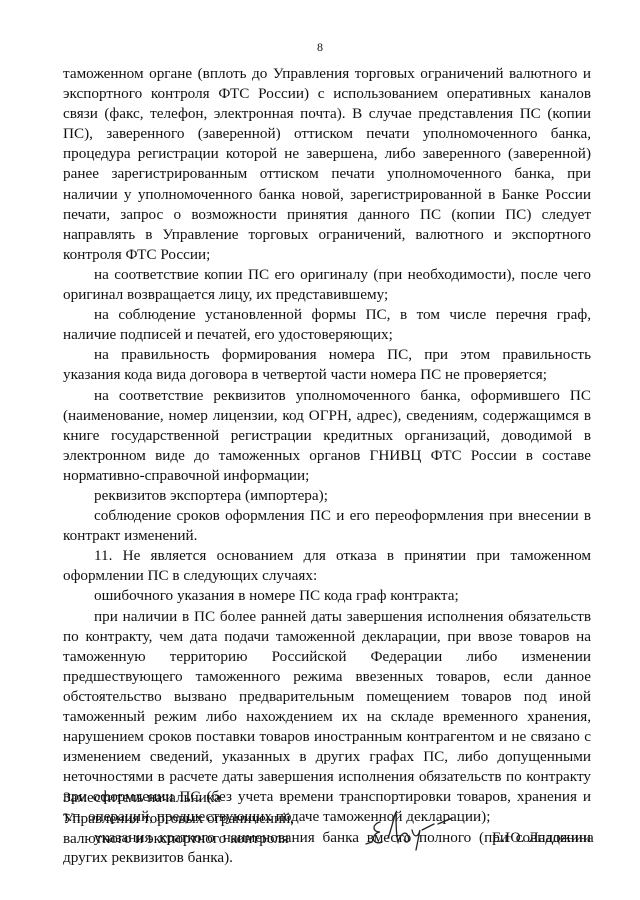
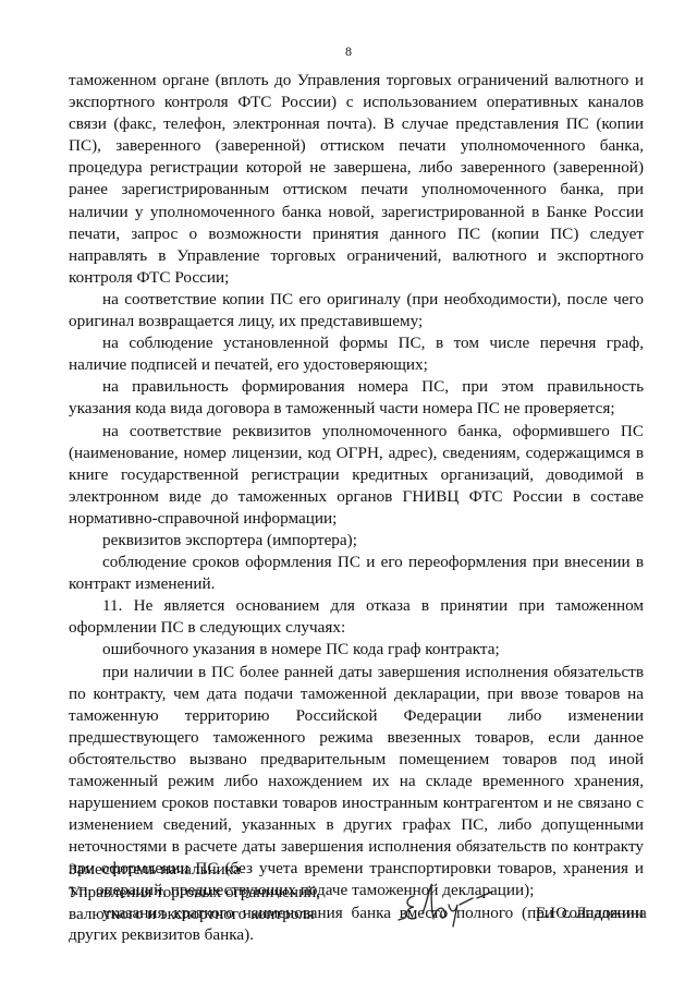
  8
  таможенном органе (вплоть до Управления торговых ограничений валютного и экспортного контроля ФТС России) с использованием оперативных каналов связи (факс, телефон, электронная почта). В случае представления ПС (копии ПС), заверенного (заверенной) оттиском печати уполномоченного банка, процедура регистрации которой не завершена, либо заверенного (заверенной) ранее зарегистрированным оттиском печати уполномоченного банка, при наличии у уполномоченного банка новой, зарегистрированной в Банке России печати, запрос о возможности принятия данного ПС (копии ПС) следует направлять в Управление торговых ограничений, валютного и экспортного контроля ФТС России;
  на соответствие копии ПС его оригиналу (при необходимости), после чего оригинал возвращается лицу, их представившему;
  на соблюдение установленной формы ПС, в том числе перечня граф, наличие подписей и печатей, его удостоверяющих;
- на правильность формирования номера ПС, при этом правильность указания кода вида договора в четвертой части номера ПС не проверяется;
+ на правильность формирования номера ПС, при этом правильность указания кода вида договора в таможенный части номера ПС не проверяется;
  на соответствие реквизитов уполномоченного банка, оформившего ПС (наименование, номер лицензии, код ОГРН, адрес), сведениям, содержащимся в книге государственной регистрации кредитных организаций, доводимой в электронном виде до таможенных органов ГНИВЦ ФТС России в составе нормативно-справочной информации;
  реквизитов экспортера (импортера);
  соблюдение сроков оформления ПС и его переоформления при внесении в контракт изменений.
  11. Не является основанием для отказа в принятии при таможенном оформлении ПС в следующих случаях:
  ошибочного указания в номере ПС кода граф контракта;
  при наличии в ПС более ранней даты завершения исполнения обязательств по контракту, чем дата подачи таможенной декларации, при ввозе товаров на таможенную территорию Российской Федерации либо изменении предшествующего таможенного режима ввезенных товаров, если данное обстоятельство вызвано предварительным помещением товаров под иной таможенный режим либо нахождением их на складе временного хранения, нарушением сроков поставки товаров иностранным контрагентом и не связано с изменением сведений, указанных в других графах ПС, либо допущенными неточностями в расчете даты завершения исполнения обязательств по контракту при оформлении ПС (без учета времени транспортировки товаров, хранения и т.п. операций, предшествующих подаче таможенной декларации);
  указания краткого наименования банка вмесо полного (при совпадении других реквизитов банка).
  Заместитель начальника
  Управления торговых ограничений,
  валютного и экспортного контроля
  Е.Ю. Ладожина
